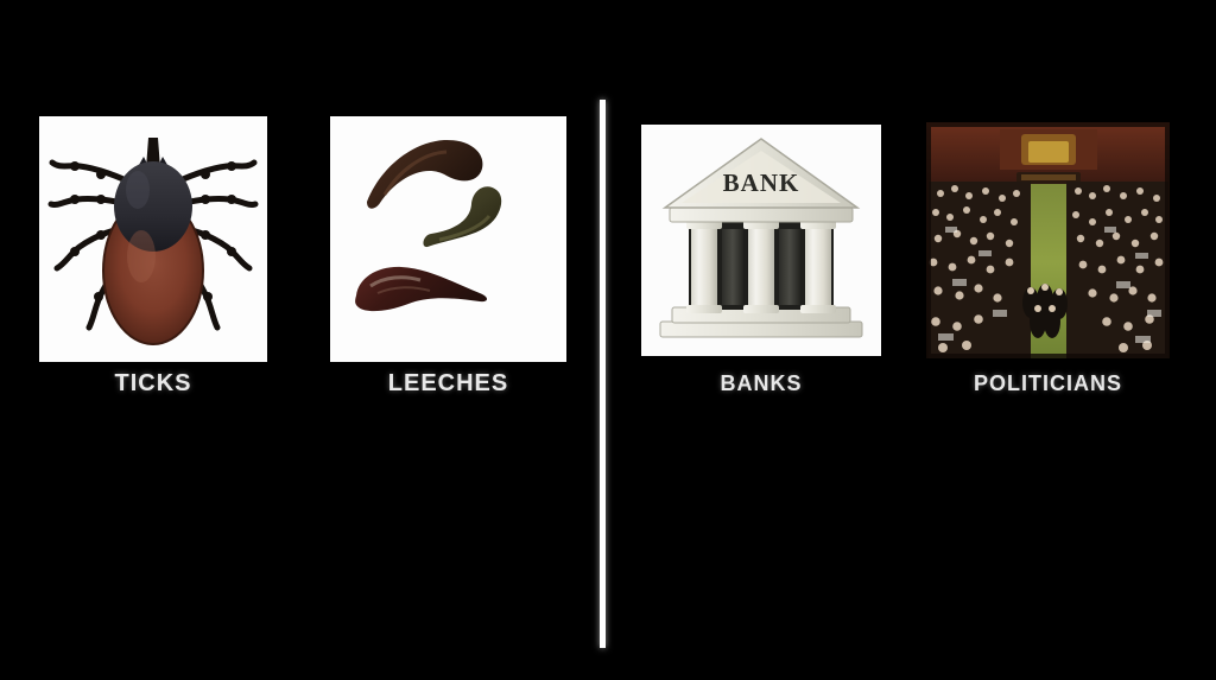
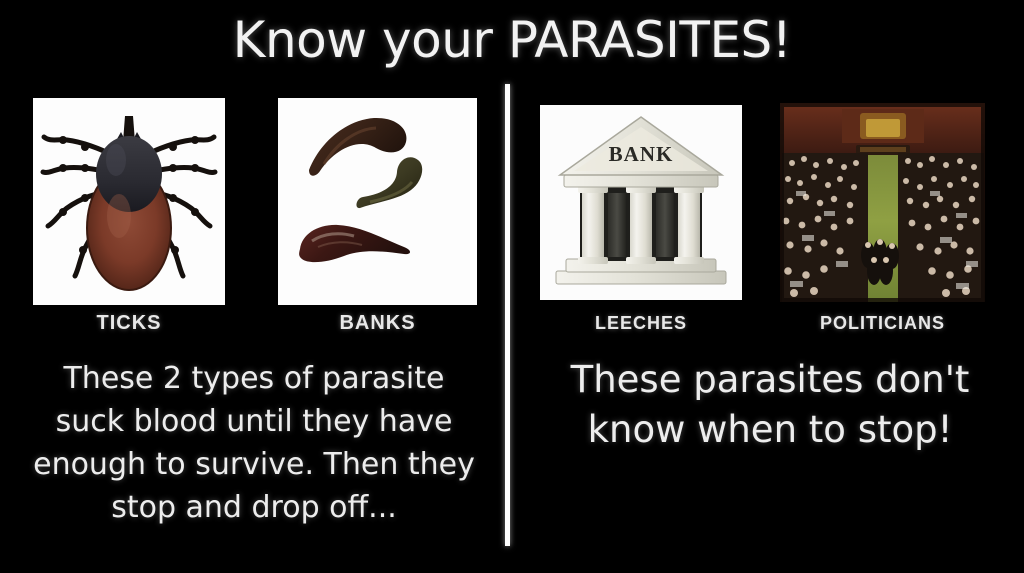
+ Know your PARASITES!
  TICKS
- LEECHES
+ BANKS
  BANK
- BANKS
+ LEECHES
  POLITICIANS
+ These 2 types of parasite suck blood until they have enough to survive. Then they stop and drop off...
+ These parasites don't know when to stop!
